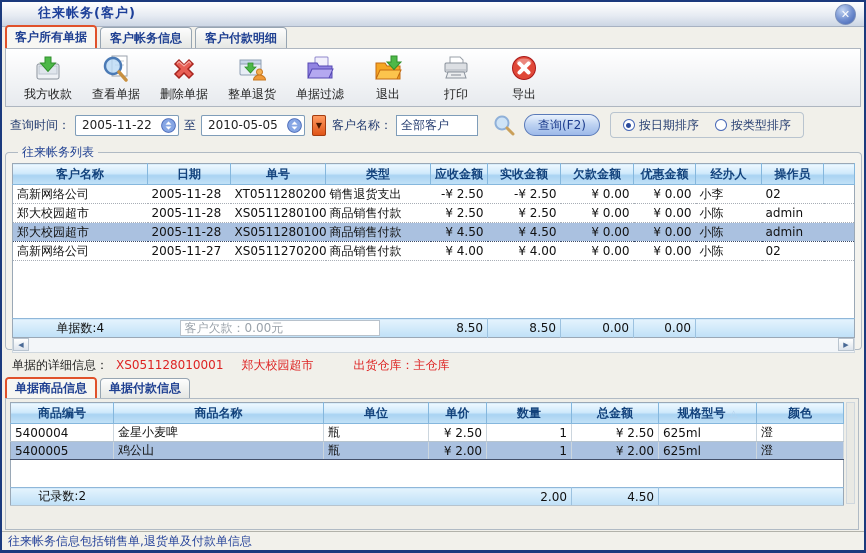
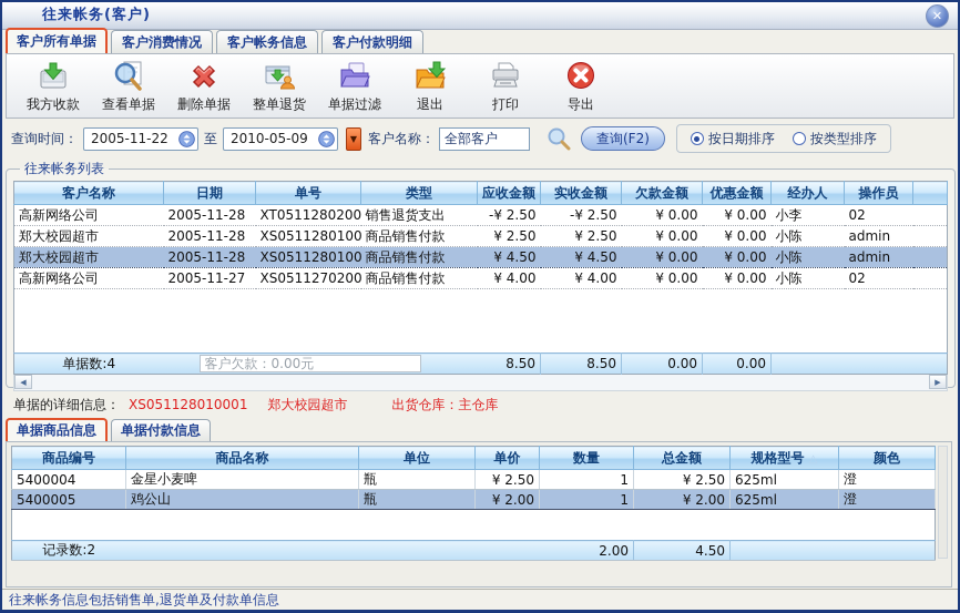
  往来帐务(客户)
  ✕
  客户所有单据
+ 客户消费情况
  客户帐务信息
  客户付款明细
  我方收款
  查看单据
  删除单据
  整单退货
  单据过滤
  退出
  打印
  导出
  查询时间：
  2005-11-22
  至
- 2010-05-05
+ 2010-05-09
  ▼
  客户名称：
  全部客户
  查询(F2)
  按日期排序
  按类型排序
  往来帐务列表
  客户名称	日期	单号	类型	应收金额	实收金额	欠款金额	优惠金额	经办人	操作员
  高新网络公司	2005-11-28	XT0511280200	销售退货支出	-¥ 2.50	-¥ 2.50	¥ 0.00	¥ 0.00	小李	02
  郑大校园超市	2005-11-28	XS0511280100	商品销售付款	¥ 2.50	¥ 2.50	¥ 0.00	¥ 0.00	小陈	admin
  郑大校园超市	2005-11-28	XS0511280100	商品销售付款	¥ 4.50	¥ 4.50	¥ 0.00	¥ 0.00	小陈	admin
  高新网络公司	2005-11-27	XS0511270200	商品销售付款	¥ 4.00	¥ 4.00	¥ 0.00	¥ 0.00	小陈	02
  单据数:4	客户欠款：0.00元	8.50	8.50	0.00	0.00
  ◀
  ▶
  单据的详细信息：
  XS051128010001
  郑大校园超市
  出货仓库：主仓库
  单据商品信息
  单据付款信息
  商品编号	商品名称	单位	单价	数量	总金额	规格型号 △	颜色
  5400004	金星小麦啤	瓶	¥ 2.50	1	¥ 2.50	625ml	澄
  5400005	鸡公山	瓶	¥ 2.00	1	¥ 2.00	625ml	澄
  记录数:2				2.00	4.50
  往来帐务信息包括销售单,退货单及付款单信息
